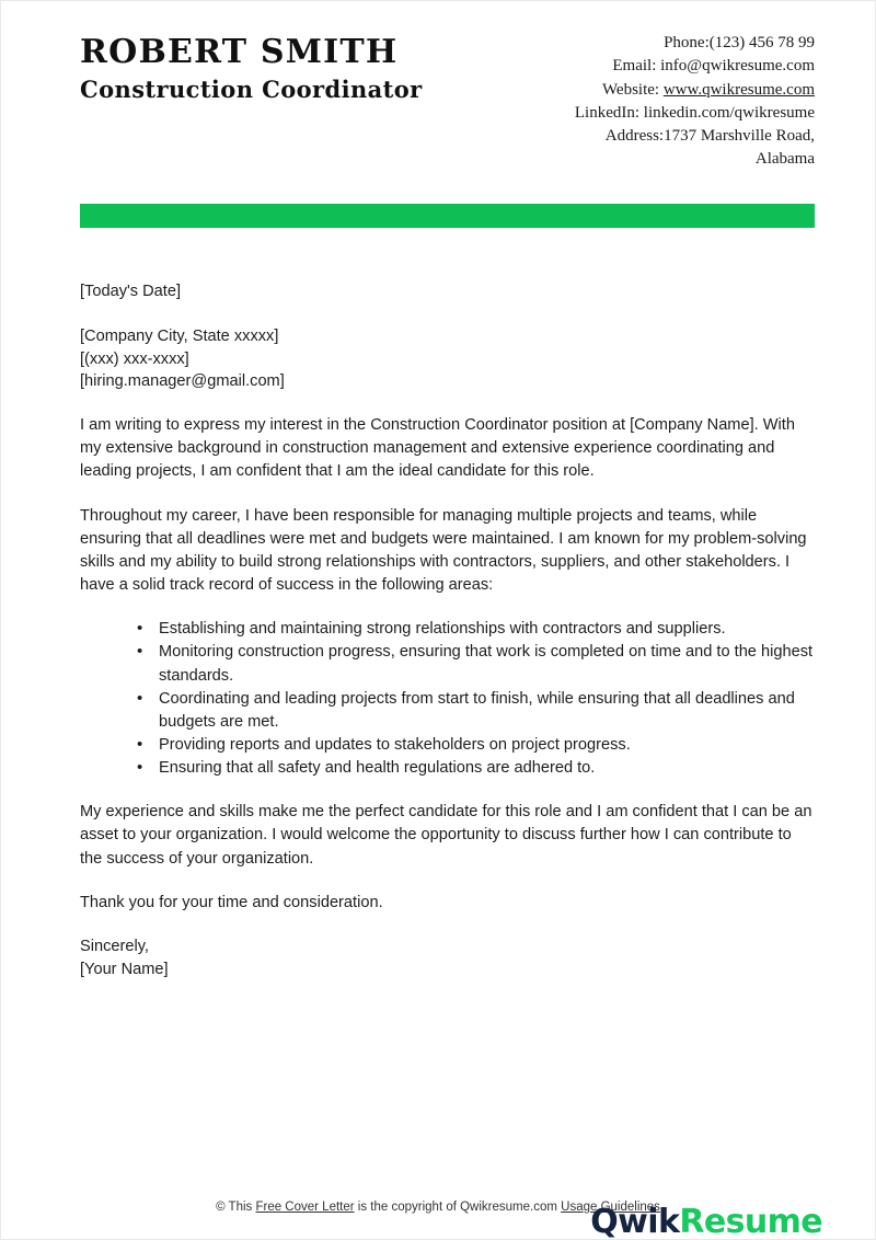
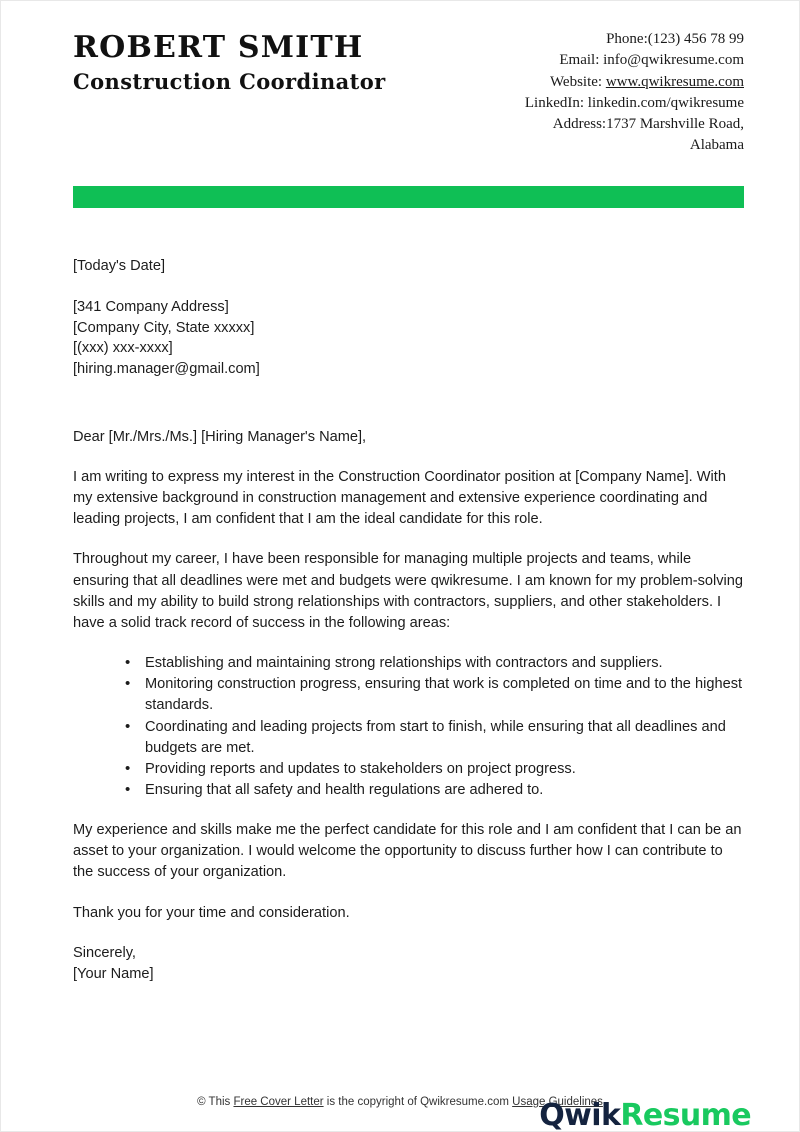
  ROBERT SMITH
  Construction Coordinator
  Phone:(123) 456 78 99
  Email: info@qwikresume.com
  Website: www.qwikresume.com
  LinkedIn: linkedin.com/qwikresume
  Address:1737 Marshville Road,
  Alabama
  [Today's Date]
+ [341 Company Address]
  [Company City, State xxxxx]
  [(xxx) xxx-xxxx]
  [hiring.manager@gmail.com]
+ Dear [Mr./Mrs./Ms.] [Hiring Manager's Name],
  I am writing to express my interest in the Construction Coordinator position at [Company Name]. With my extensive background in construction management and extensive experience coordinating and leading projects, I am confident that I am the ideal candidate for this role.
- Throughout my career, I have been responsible for managing multiple projects and teams, while ensuring that all deadlines were met and budgets were maintained. I am known for my problem-solving skills and my ability to build strong relationships with contractors, suppliers, and other stakeholders. I have a solid track record of success in the following areas:
+ Throughout my career, I have been responsible for managing multiple projects and teams, while ensuring that all deadlines were met and budgets were qwikresume. I am known for my problem-solving skills and my ability to build strong relationships with contractors, suppliers, and other stakeholders. I have a solid track record of success in the following areas:
  Establishing and maintaining strong relationships with contractors and suppliers.
  Monitoring construction progress, ensuring that work is completed on time and to the highest standards.
  Coordinating and leading projects from start to finish, while ensuring that all deadlines and budgets are met.
  Providing reports and updates to stakeholders on project progress.
  Ensuring that all safety and health regulations are adhered to.
  My experience and skills make me the perfect candidate for this role and I am confident that I can be an asset to your organization. I would welcome the opportunity to discuss further how I can contribute to the success of your organization.
  Thank you for your time and consideration.
  Sincerely,
  [Your Name]
  © This Free Cover Letter is the copyright of Qwikresume.com Usage Guidelines
  QwikResume
